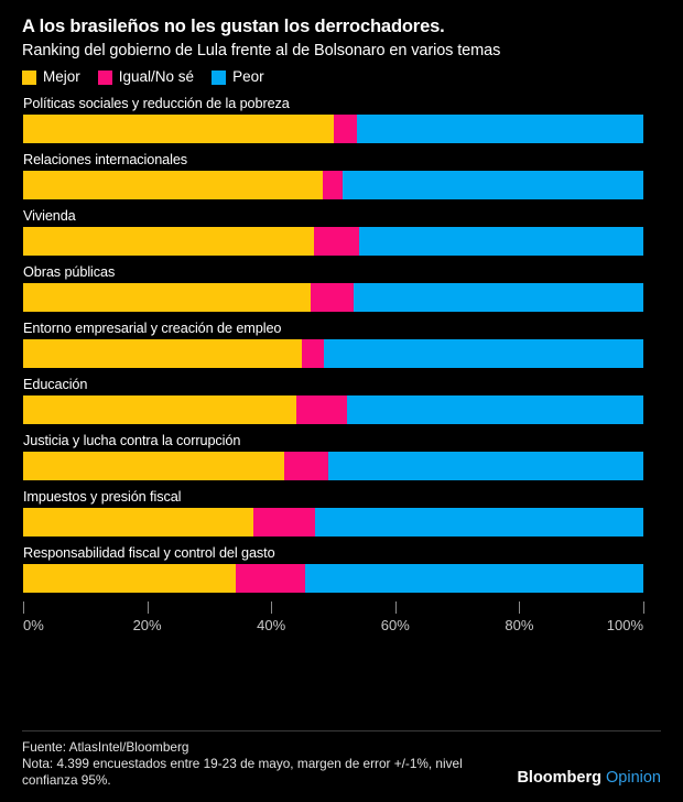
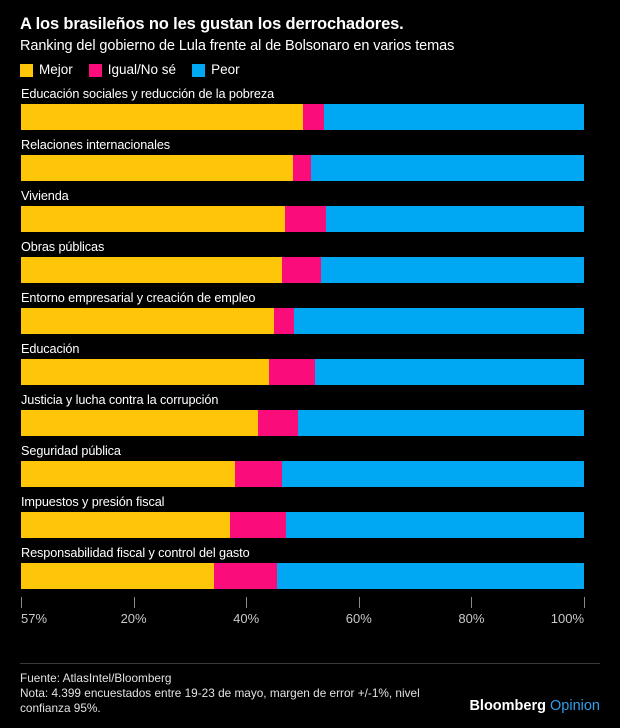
  A los brasileños no les gustan los derrochadores.
  Ranking del gobierno de Lula frente al de Bolsonaro en varios temas
  Mejor
  Igual/No sé
  Peor
- Políticas sociales y reducción de la pobreza
+ Educación sociales y reducción de la pobreza
  Relaciones internacionales
  Vivienda
  Obras públicas
  Entorno empresarial y creación de empleo
  Educación
  Justicia y lucha contra la corrupción
+ Seguridad pública
  Impuestos y presión fiscal
  Responsabilidad fiscal y control del gasto
- 0%
+ 57%
  20%
  40%
  60%
  80%
  100%
  Fuente: AtlasIntel/Bloomberg
  Nota: 4.399 encuestados entre 19-23 de mayo, margen de error +/-1%, nivel confianza 95%.
  Bloomberg Opinion
